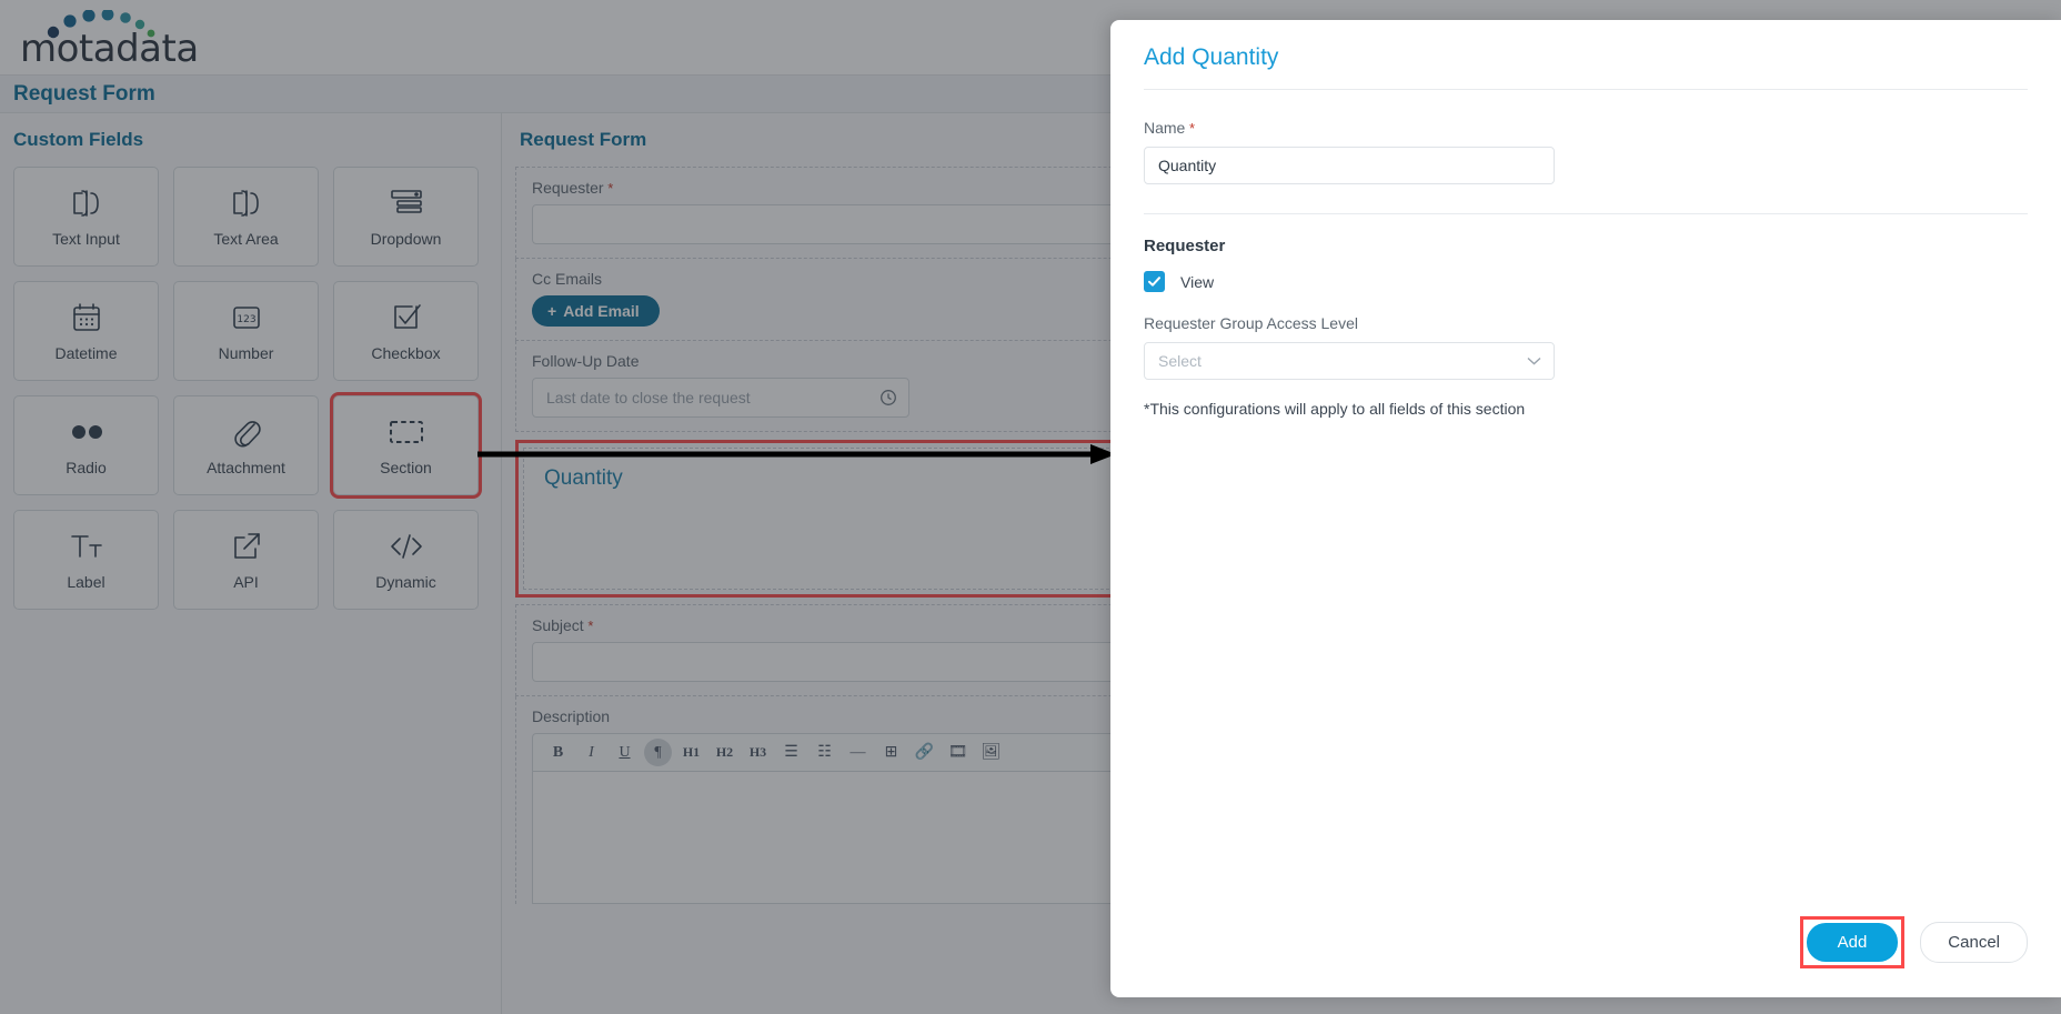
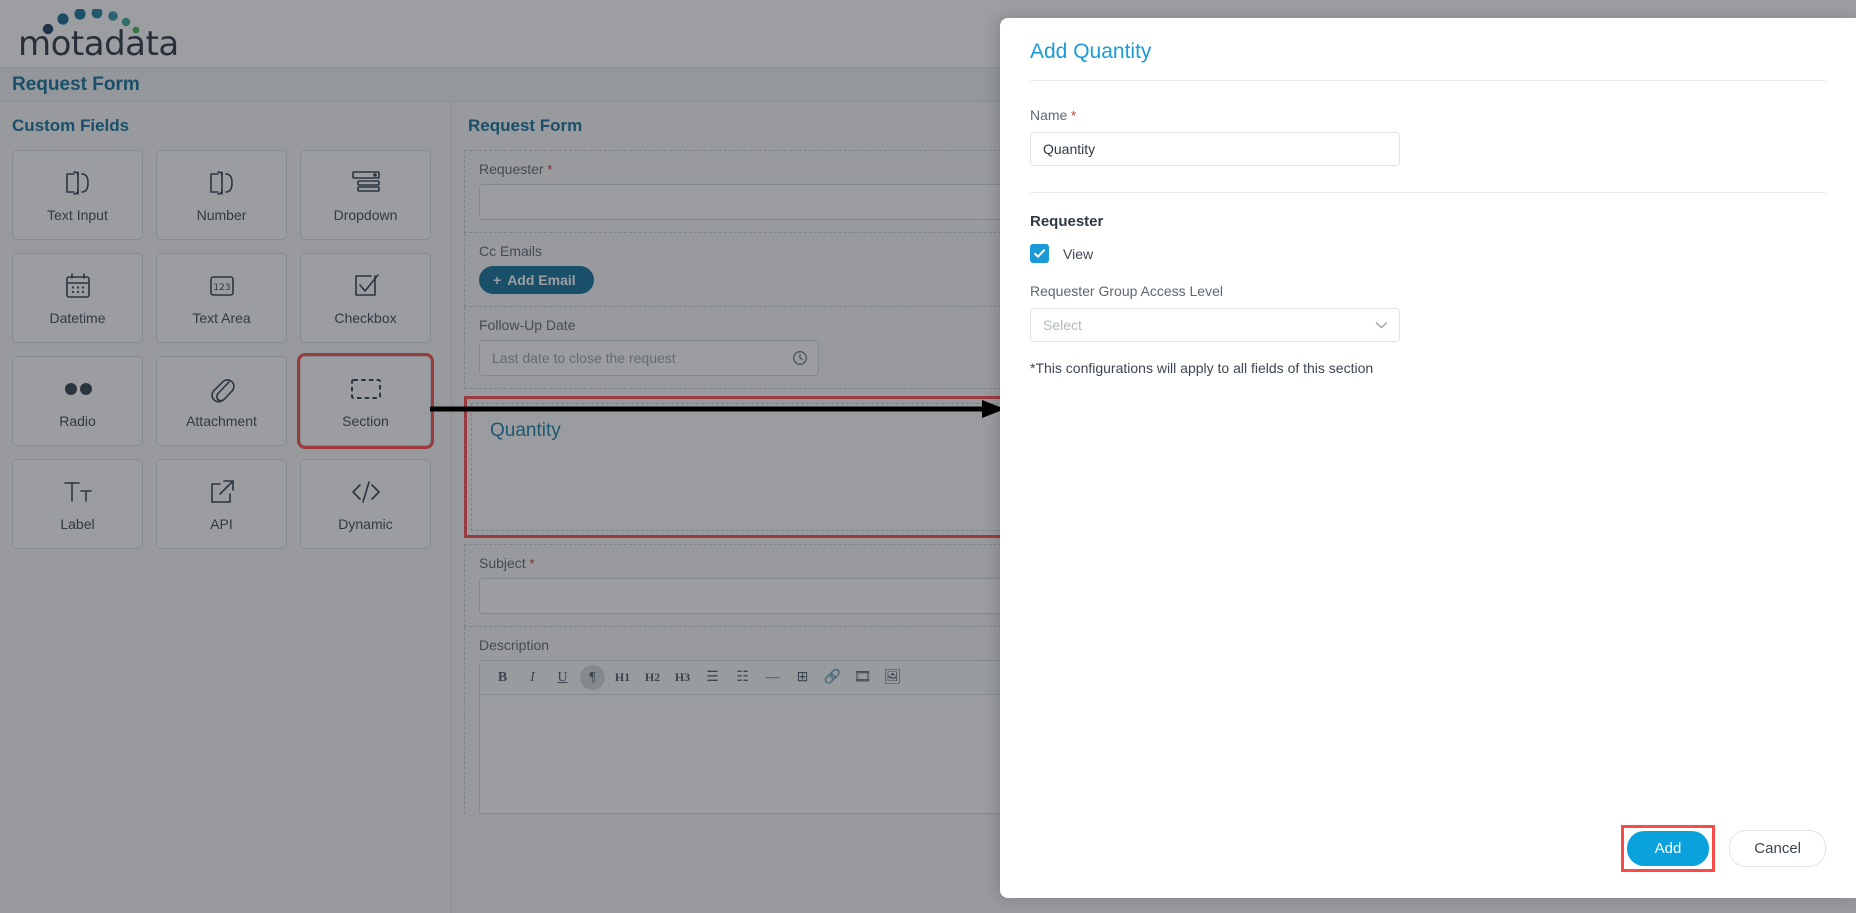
  motadata
  Request Form
  Custom Fields
  Text Input
- Text Area
+ Number
  Dropdown
  Datetime
  123
- Number
+ Text Area
  Checkbox
  Radio
  Attachment
  Section
  Label
  API
  Dynamic
  Request Form
  Requester *
  Cc Emails
  +
  Add Email
  Follow-Up Date
  Last date to close the request
  Quantity
  Subject *
  Description
  B
  I
  U
  ¶
  H1
  H2
  H3
  ☰
  ☷
  —
  ⊞
  🔗
  🎞
  🖼
  Add Quantity
  Name *
  Quantity
  Requester
  View
  Requester Group Access Level
  Select
  *This configurations will apply to all fields of this section
  Add
  Cancel
